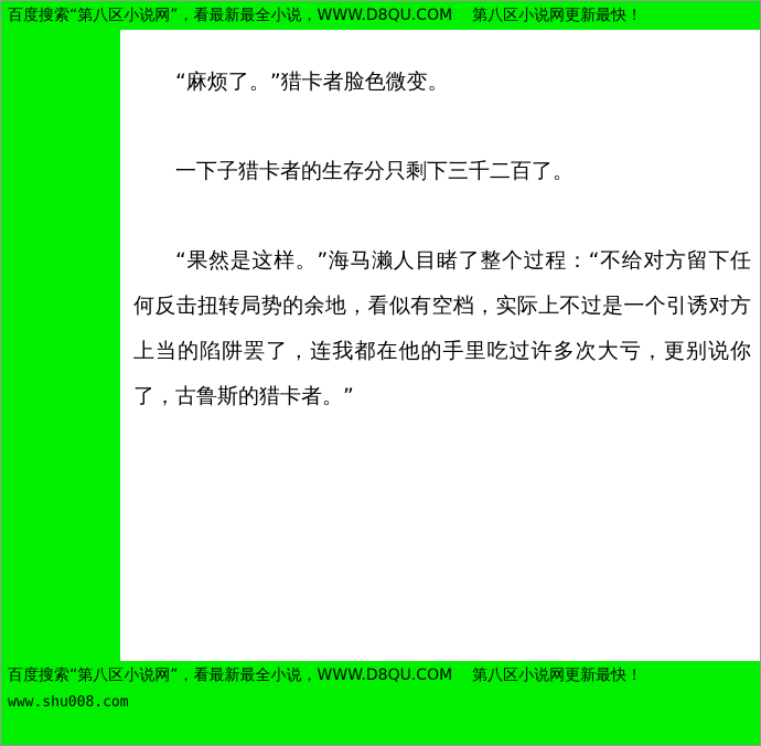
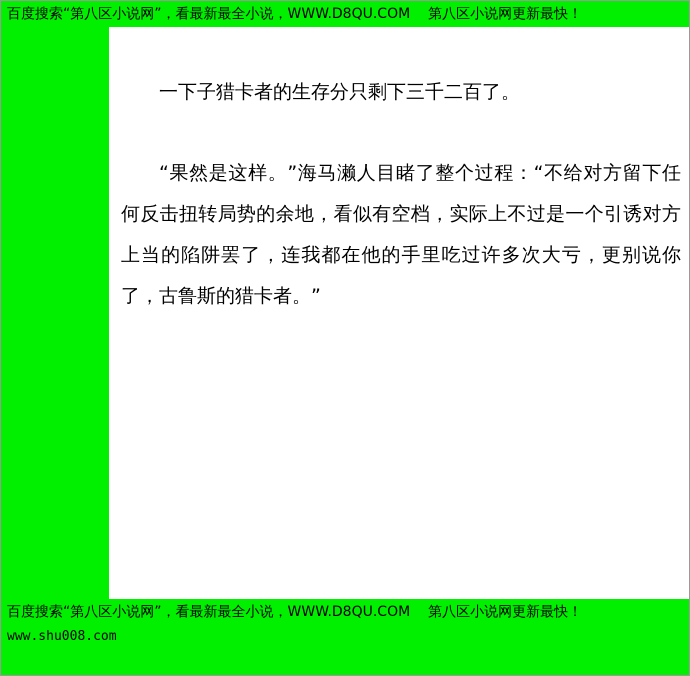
- “麻烦了。”猎卡者脸色微变。
  一下子猎卡者的生存分只剩下三千二百了。
  “果然是这样。”海马濑人目睹了整个过程：“不给对方留下任何反击扭转局势的余地，看似有空档，实际上不过是一个引诱对方上当的陷阱罢了，连我都在他的手里吃过许多次大亏，更别说你了，古鲁斯的猎卡者。”
  百度搜索“第八区小说网”，看最新最全小说，WWW.D8QU.COM 第八区小说网更新最快！
  百度搜索“第八区小说网”，看最新最全小说，WWW.D8QU.COM 第八区小说网更新最快！
  www.shu008.com
